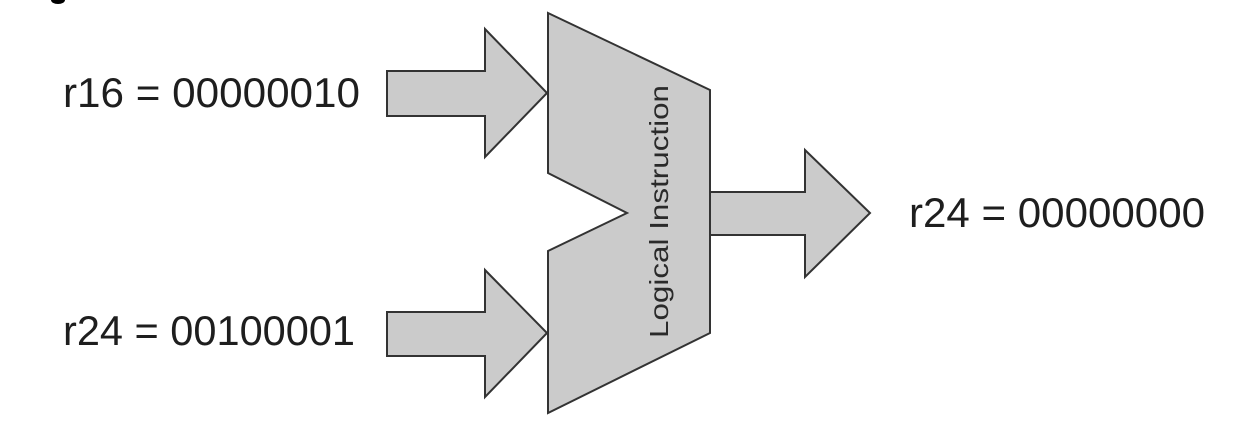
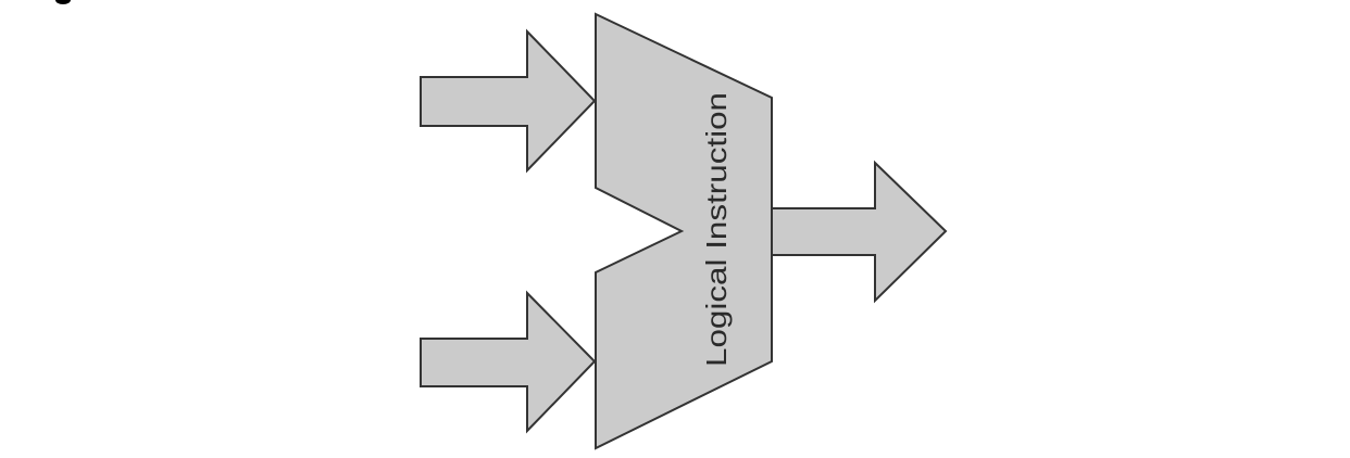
- r16 = 00000010
- r24 = 00100001
- r24 = 00000000
